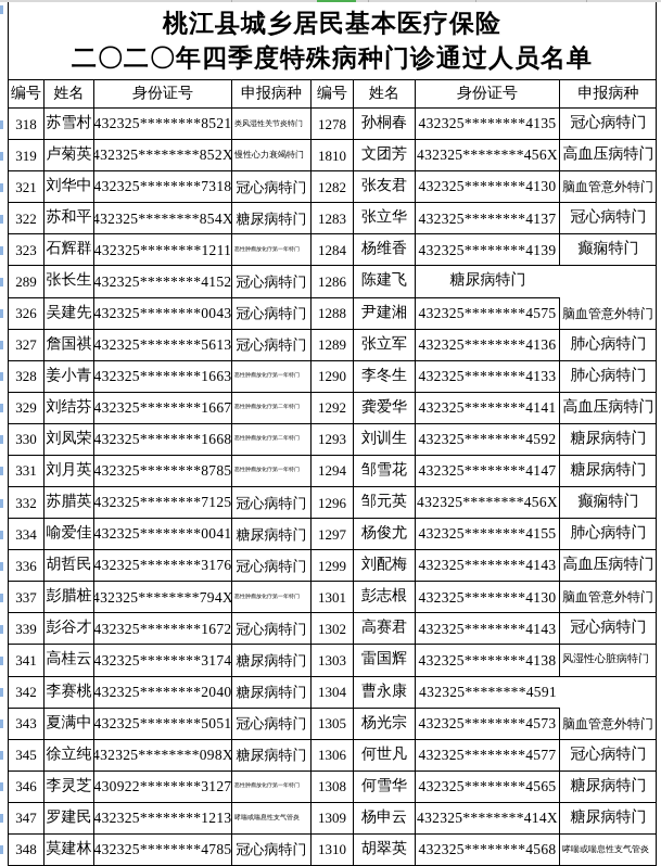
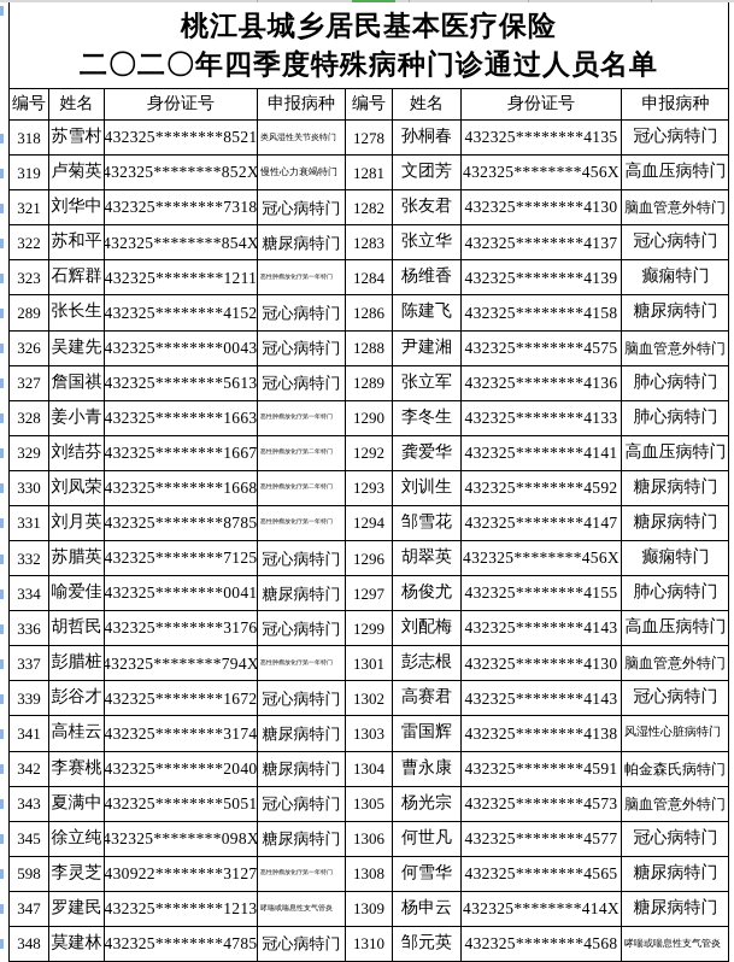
  桃江县城乡居民基本医疗保险
  二〇二〇年四季度特殊病种门诊通过人员名单
  编号
  姓名
  身份证号
  申报病种
  编号
  姓名
  身份证号
  申报病种
  318
  苏雪村
  432325********8521
  类风湿性关节炎特门
  1278
  孙桐春
  432325********4135
  冠心病特门
  319
  卢菊英
  432325********852X
  慢性心力衰竭特门
- 1810
+ 1281
  文团芳
  432325********456X
  高血压病特门
  321
  刘华中
  432325********7318
  冠心病特门
  1282
  张友君
  432325********4130
  脑血管意外特门
  322
  苏和平
  432325********854X
  糖尿病特门
  1283
  张立华
  432325********4137
  冠心病特门
  323
  石辉群
  432325********1211
  1284
  杨维香
  432325********4139
  癫痫特门
  289
  张长生
  432325********4152
  冠心病特门
  1286
  陈建飞
+ 432325********4158
  糖尿病特门
  326
  吴建先
  432325********0043
  冠心病特门
  1288
  尹建湘
  432325********4575
  脑血管意外特门
  327
  詹国祺
  432325********5613
  冠心病特门
  1289
  张立军
  432325********4136
  肺心病特门
  328
  姜小青
  432325********1663
  1290
  李冬生
  432325********4133
  肺心病特门
  329
  刘结芬
  432325********1667
  1292
  龚爱华
  432325********4141
  高血压病特门
  330
  刘凤荣
  432325********1668
  1293
  刘训生
  432325********4592
  糖尿病特门
  331
  刘月英
  432325********8785
  1294
  邹雪花
  432325********4147
  糖尿病特门
  332
  苏腊英
  432325********7125
  冠心病特门
  1296
- 邹元英
+ 胡翠英
  432325********456X
  癫痫特门
  334
  喻爱佳
  432325********0041
  糖尿病特门
  1297
  杨俊尤
  432325********4155
  肺心病特门
  336
  胡哲民
  432325********3176
  冠心病特门
  1299
  刘配梅
  432325********4143
  高血压病特门
  337
  彭腊桩
  432325********794X
  1301
  彭志根
  432325********4130
  脑血管意外特门
  339
  彭谷才
  432325********1672
  冠心病特门
  1302
  高赛君
  432325********4143
  冠心病特门
  341
  高桂云
  432325********3174
  糖尿病特门
  1303
  雷国辉
  432325********4138
  风湿性心脏病特门
  342
  李赛桃
  432325********2040
  糖尿病特门
  1304
  曹永康
  432325********4591
+ 帕金森氏病特门
  343
  夏满中
  432325********5051
  冠心病特门
  1305
  杨光宗
  432325********4573
  脑血管意外特门
  345
  徐立纯
  432325********098X
  糖尿病特门
  1306
  何世凡
  432325********4577
  冠心病特门
- 346
+ 598
  李灵芝
  430922********3127
  1308
  何雪华
  432325********4565
  糖尿病特门
  347
  罗建民
  432325********1213
  1309
  杨申云
  432325********414X
  糖尿病特门
  348
  莫建林
  432325********4785
  冠心病特门
  1310
- 胡翠英
+ 邹元英
  432325********4568
  哮喘或喘息性支气管炎
